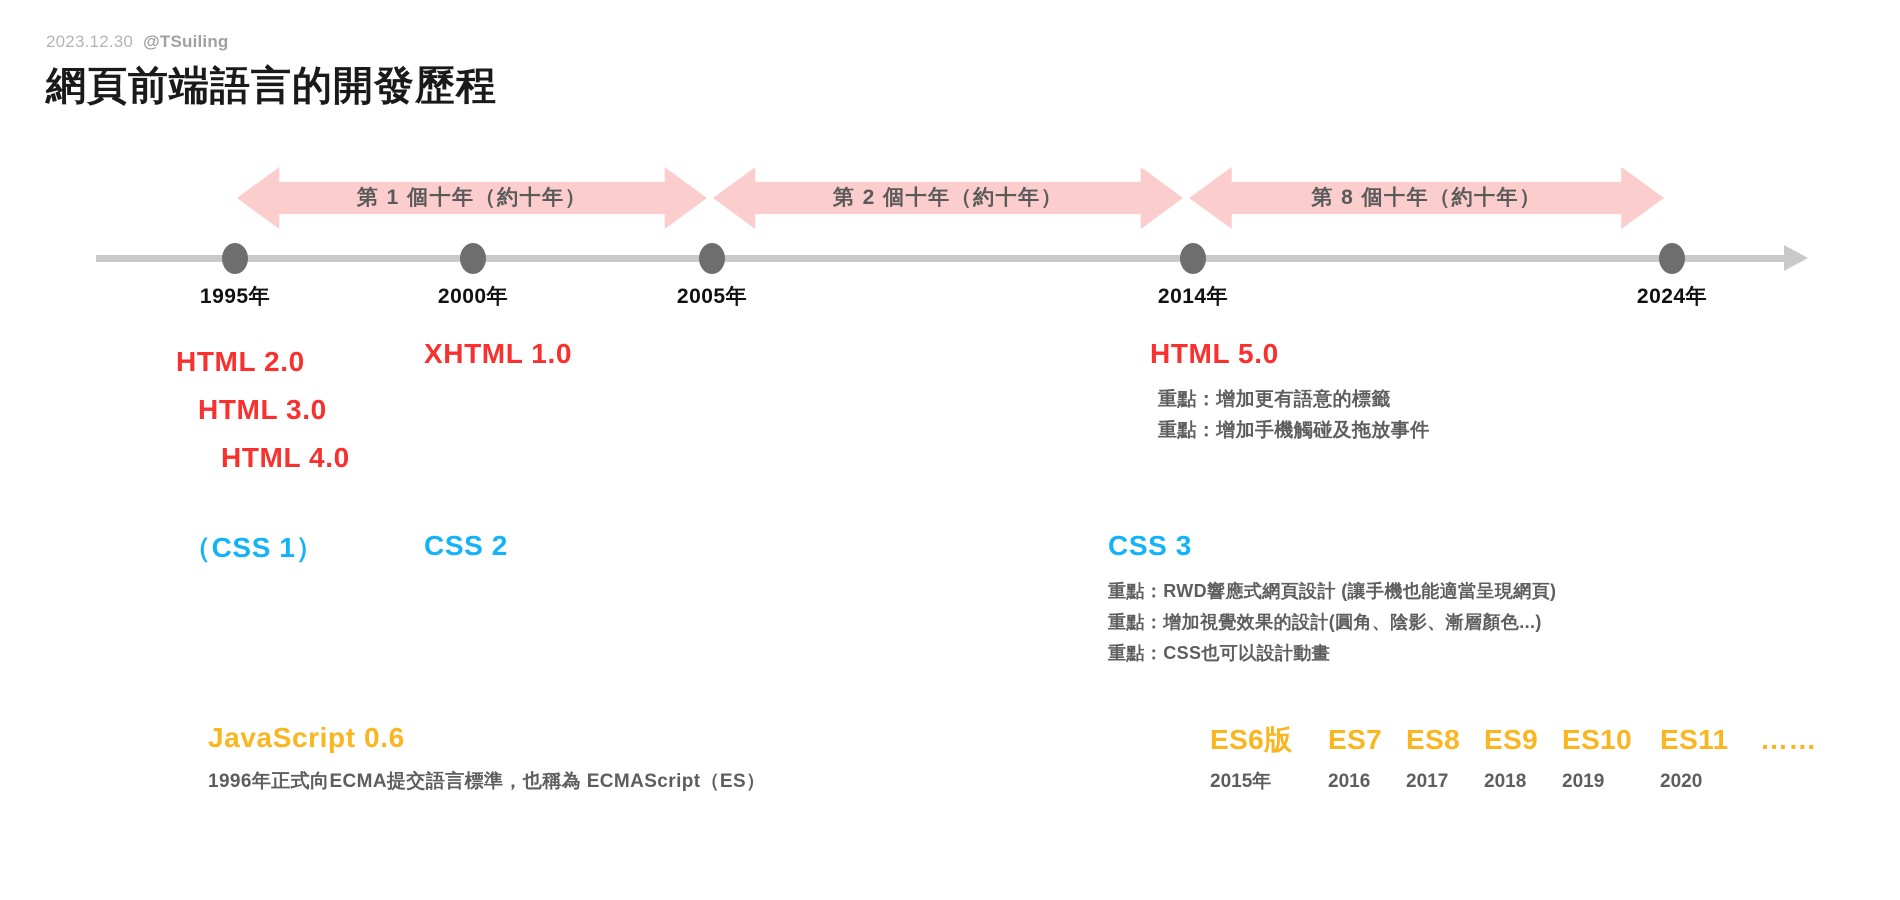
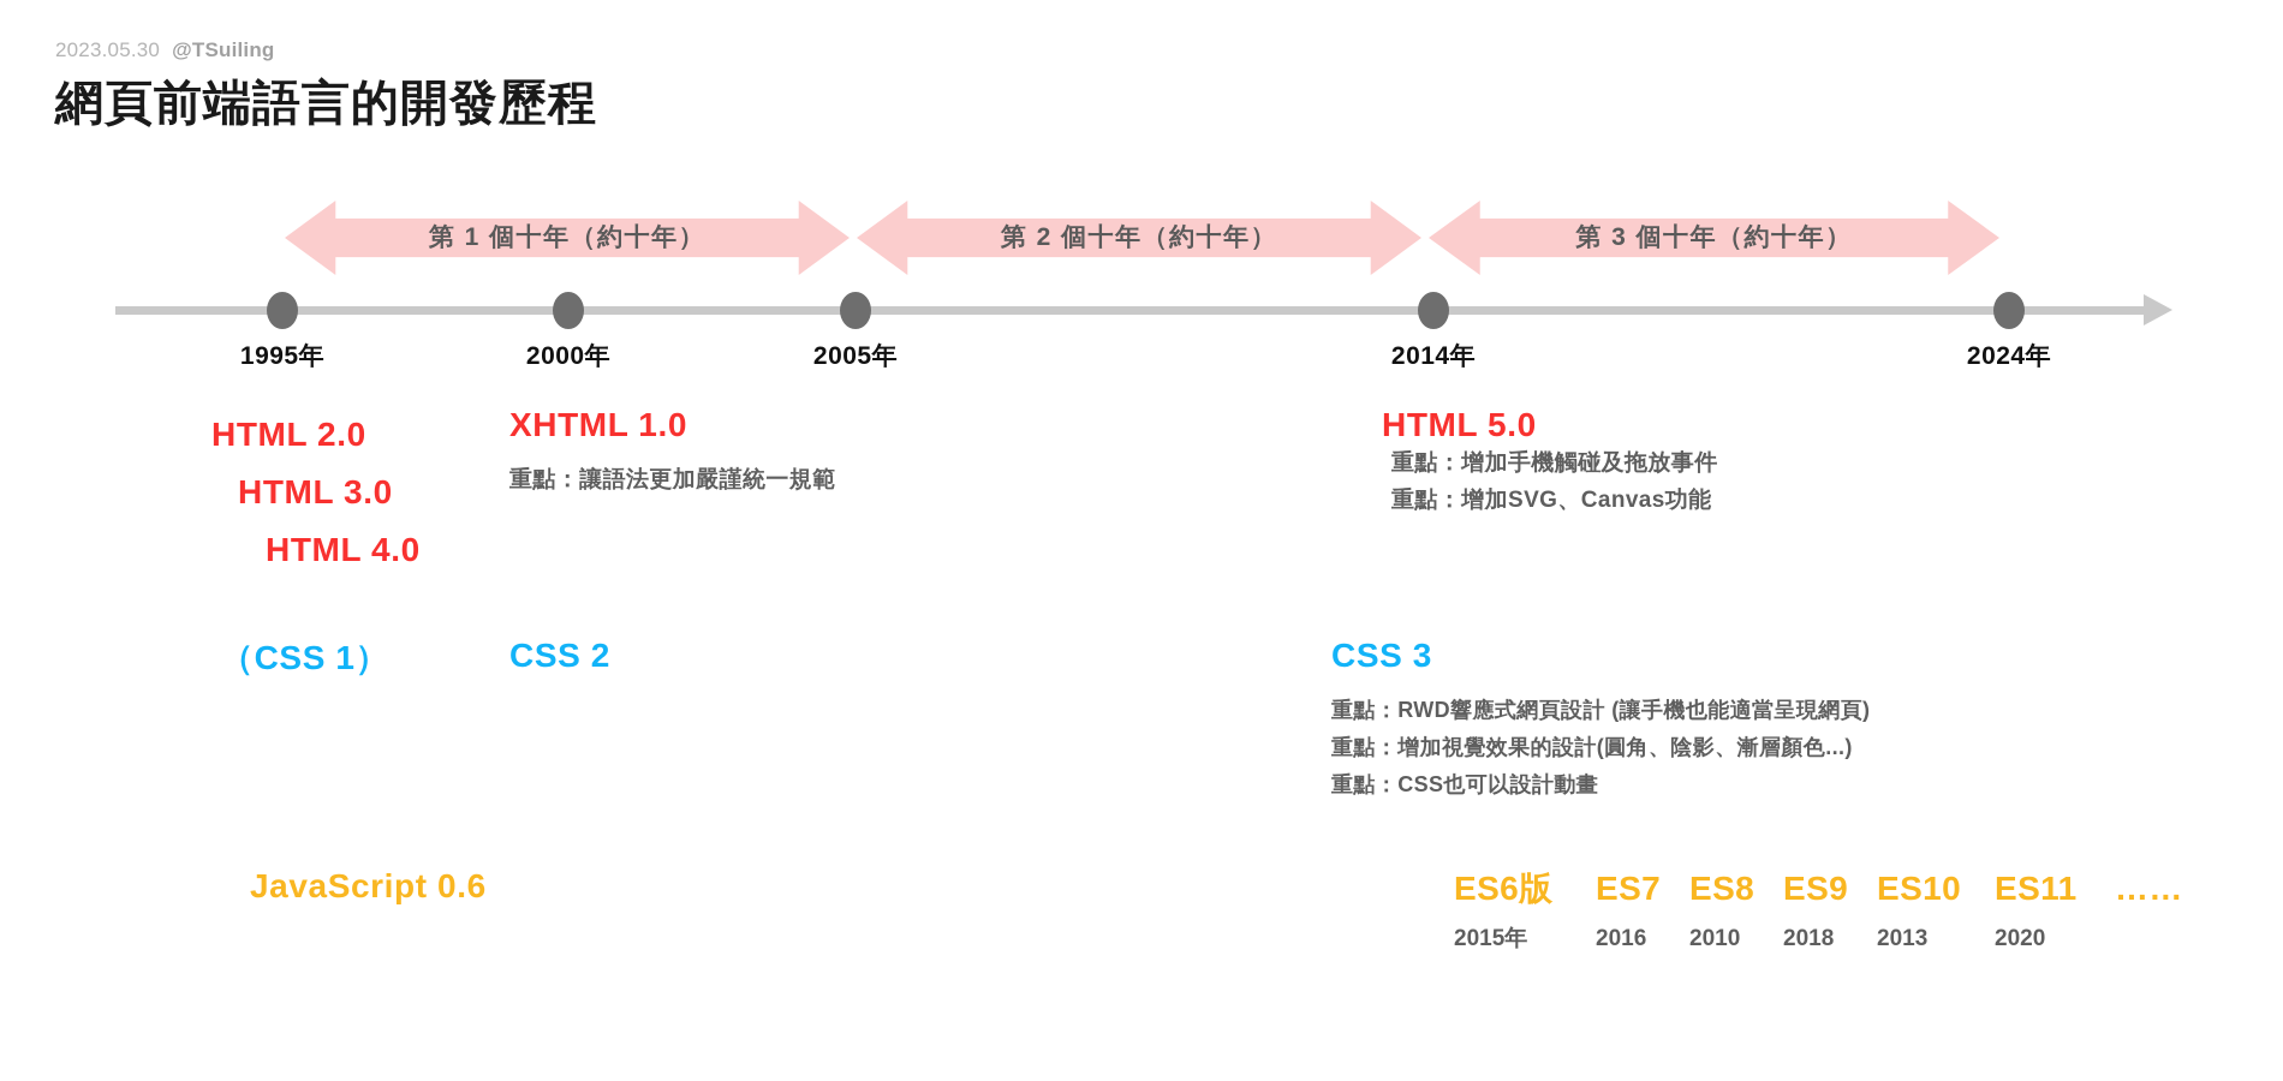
- 2023.12.30 @TSuiling
+ 2023.05.30 @TSuiling
  網頁前端語言的開發歷程
  第 1 個十年（約十年）
  第 2 個十年（約十年）
- 第 8 個十年（約十年）
+ 第 3 個十年（約十年）
  1995年
  2000年
  2005年
  2014年
  2024年
  HTML 2.0
  HTML 3.0
  HTML 4.0
  XHTML 1.0
+ 重點：讓語法更加嚴謹統一規範
  HTML 5.0
- 重點：增加更有語意的標籤
  重點：增加手機觸碰及拖放事件
+ 重點：增加SVG、Canvas功能
  （CSS 1）
  CSS 2
  CSS 3
  重點：RWD響應式網頁設計 (讓手機也能適當呈現網頁)
  重點：增加視覺效果的設計(圓角、陰影、漸層顏色...)
  重點：CSS也可以設計動畫
  JavaScript 0.6
- 1996年正式向ECMA提交語言標準，也稱為 ECMAScript（ES）
  ES6版
  ES7
  ES8
  ES9
  ES10
  ES11
  ……
  2015年
  2016
- 2017
+ 2010
  2018
- 2019
+ 2013
  2020
